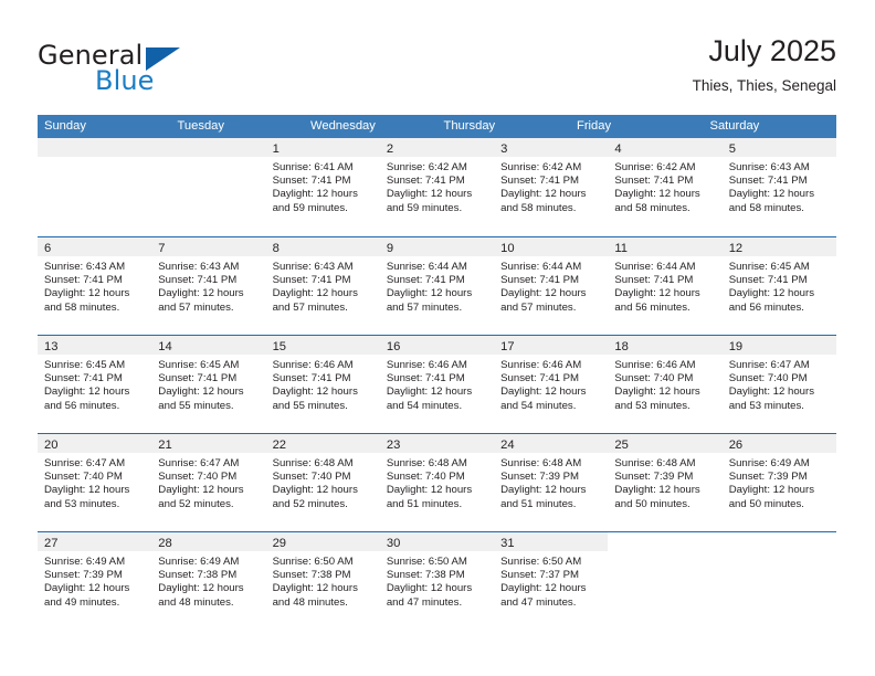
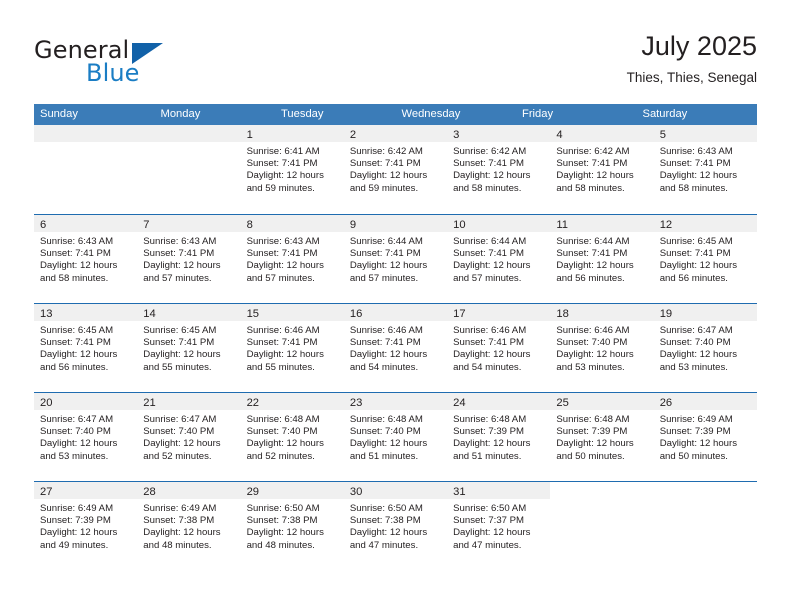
  General
  Blue
  July 2025
  Thies, Thies, Senegal
  Sunday
+ Monday
  Tuesday
  Wednesday
- Thursday
  Friday
  Saturday
  1
  Sunrise: 6:41 AM
  Sunset: 7:41 PM
  Daylight: 12 hours
  and 59 minutes.
  2
  Sunrise: 6:42 AM
  Sunset: 7:41 PM
  Daylight: 12 hours
  and 59 minutes.
  3
  Sunrise: 6:42 AM
  Sunset: 7:41 PM
  Daylight: 12 hours
  and 58 minutes.
  4
  Sunrise: 6:42 AM
  Sunset: 7:41 PM
  Daylight: 12 hours
  and 58 minutes.
  5
  Sunrise: 6:43 AM
  Sunset: 7:41 PM
  Daylight: 12 hours
  and 58 minutes.
  6
  Sunrise: 6:43 AM
  Sunset: 7:41 PM
  Daylight: 12 hours
  and 58 minutes.
  7
  Sunrise: 6:43 AM
  Sunset: 7:41 PM
  Daylight: 12 hours
  and 57 minutes.
  8
  Sunrise: 6:43 AM
  Sunset: 7:41 PM
  Daylight: 12 hours
  and 57 minutes.
  9
  Sunrise: 6:44 AM
  Sunset: 7:41 PM
  Daylight: 12 hours
  and 57 minutes.
  10
  Sunrise: 6:44 AM
  Sunset: 7:41 PM
  Daylight: 12 hours
  and 57 minutes.
  11
  Sunrise: 6:44 AM
  Sunset: 7:41 PM
  Daylight: 12 hours
  and 56 minutes.
  12
  Sunrise: 6:45 AM
  Sunset: 7:41 PM
  Daylight: 12 hours
  and 56 minutes.
  13
  Sunrise: 6:45 AM
  Sunset: 7:41 PM
  Daylight: 12 hours
  and 56 minutes.
  14
  Sunrise: 6:45 AM
  Sunset: 7:41 PM
  Daylight: 12 hours
  and 55 minutes.
  15
  Sunrise: 6:46 AM
  Sunset: 7:41 PM
  Daylight: 12 hours
  and 55 minutes.
  16
  Sunrise: 6:46 AM
  Sunset: 7:41 PM
  Daylight: 12 hours
  and 54 minutes.
  17
  Sunrise: 6:46 AM
  Sunset: 7:41 PM
  Daylight: 12 hours
  and 54 minutes.
  18
  Sunrise: 6:46 AM
  Sunset: 7:40 PM
  Daylight: 12 hours
  and 53 minutes.
  19
  Sunrise: 6:47 AM
  Sunset: 7:40 PM
  Daylight: 12 hours
  and 53 minutes.
  20
  Sunrise: 6:47 AM
  Sunset: 7:40 PM
  Daylight: 12 hours
  and 53 minutes.
  21
  Sunrise: 6:47 AM
  Sunset: 7:40 PM
  Daylight: 12 hours
  and 52 minutes.
  22
  Sunrise: 6:48 AM
  Sunset: 7:40 PM
  Daylight: 12 hours
  and 52 minutes.
  23
  Sunrise: 6:48 AM
  Sunset: 7:40 PM
  Daylight: 12 hours
  and 51 minutes.
  24
  Sunrise: 6:48 AM
  Sunset: 7:39 PM
  Daylight: 12 hours
  and 51 minutes.
  25
  Sunrise: 6:48 AM
  Sunset: 7:39 PM
  Daylight: 12 hours
  and 50 minutes.
  26
  Sunrise: 6:49 AM
  Sunset: 7:39 PM
  Daylight: 12 hours
  and 50 minutes.
  27
  Sunrise: 6:49 AM
  Sunset: 7:39 PM
  Daylight: 12 hours
  and 49 minutes.
  28
  Sunrise: 6:49 AM
  Sunset: 7:38 PM
  Daylight: 12 hours
  and 48 minutes.
  29
  Sunrise: 6:50 AM
  Sunset: 7:38 PM
  Daylight: 12 hours
  and 48 minutes.
  30
  Sunrise: 6:50 AM
  Sunset: 7:38 PM
  Daylight: 12 hours
  and 47 minutes.
  31
  Sunrise: 6:50 AM
  Sunset: 7:37 PM
  Daylight: 12 hours
  and 47 minutes.
